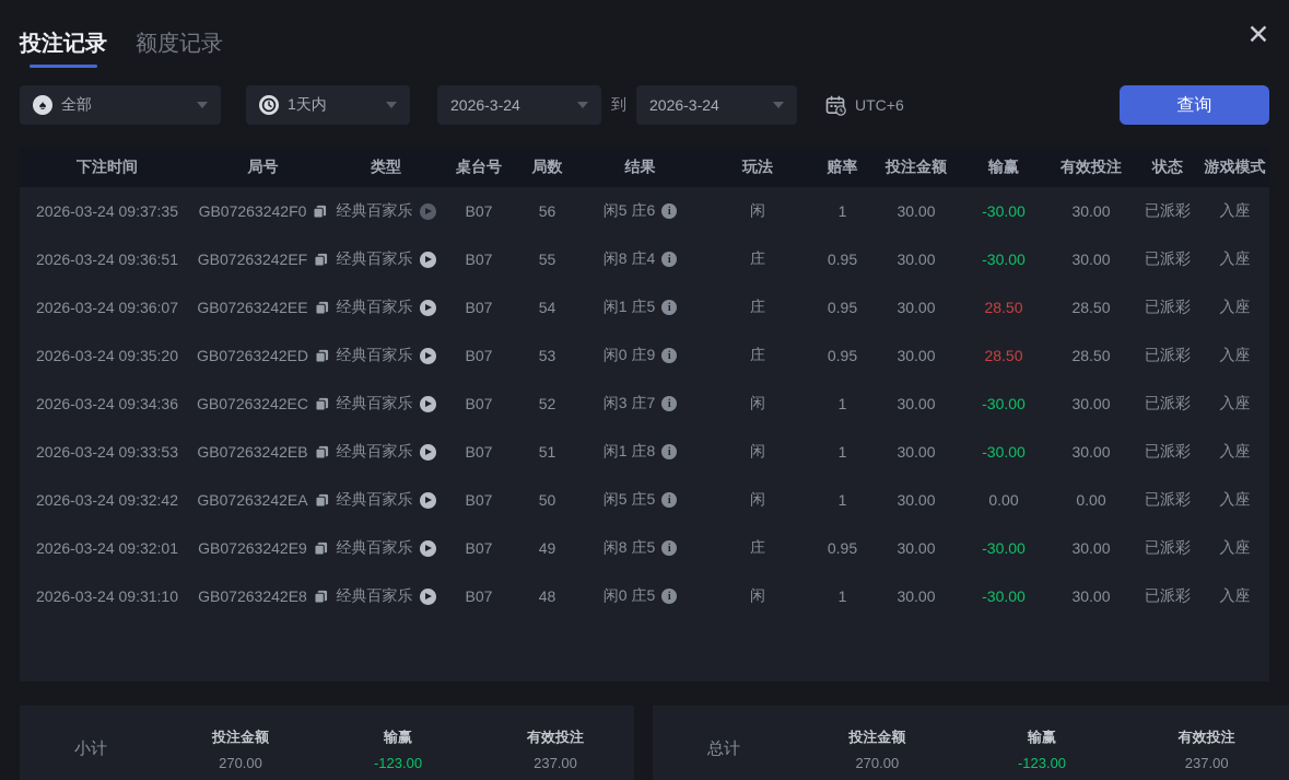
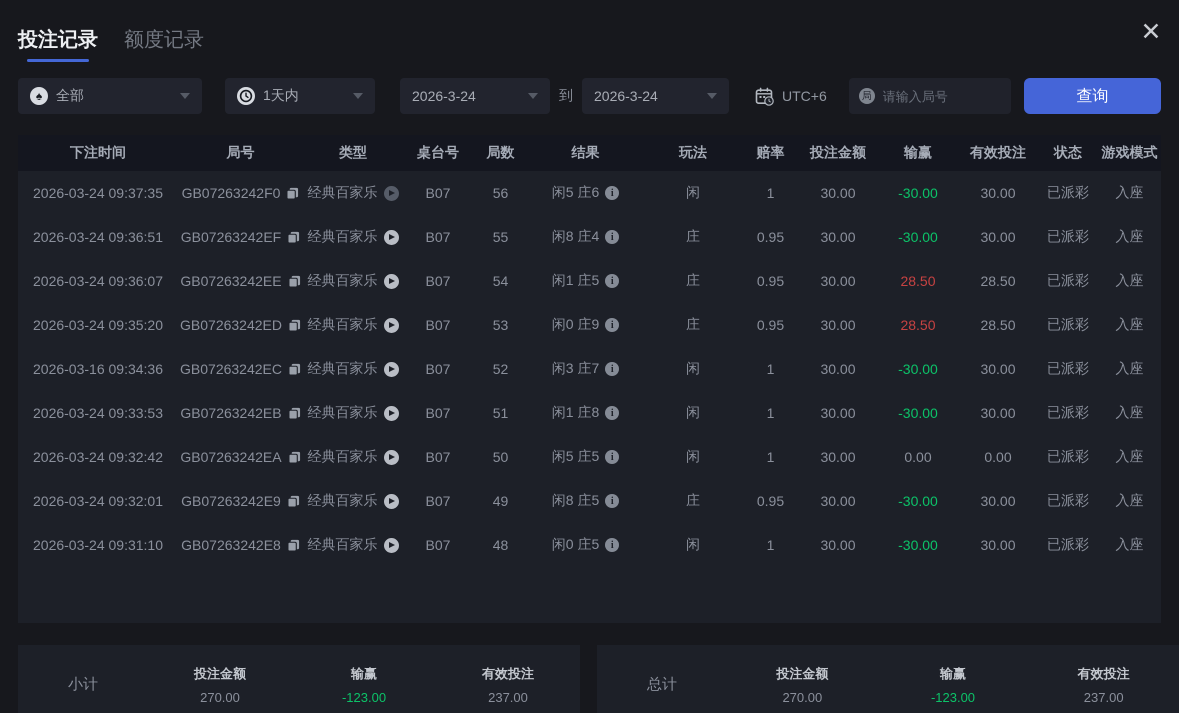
  投注记录
  额度记录
  ✕
  ♠
  全部
  1天内
  2026-3-24
  到
  2026-3-24
  UTC+6
+ 局
+ 请输入局号
  查询
  下注时间
  局号
  类型
  桌台号
  局数
  结果
  玩法
  赔率
  投注金额
  输赢
  有效投注
  状态
  游戏模式
  2026-03-24 09:37:35
  GB07263242F0
  经典百家乐
  B07
  56
  闲5 庄6
  i
  闲
  1
  30.00
  -30.00
  30.00
  已派彩
  入座
  2026-03-24 09:36:51
  GB07263242EF
  经典百家乐
  B07
  55
  闲8 庄4
  i
  庄
  0.95
  30.00
  -30.00
  30.00
  已派彩
  入座
  2026-03-24 09:36:07
  GB07263242EE
  经典百家乐
  B07
  54
  闲1 庄5
  i
  庄
  0.95
  30.00
  28.50
  28.50
  已派彩
  入座
  2026-03-24 09:35:20
  GB07263242ED
  经典百家乐
  B07
  53
  闲0 庄9
  i
  庄
  0.95
  30.00
  28.50
  28.50
  已派彩
  入座
- 2026-03-24 09:34:36
+ 2026-03-16 09:34:36
  GB07263242EC
  经典百家乐
  B07
  52
  闲3 庄7
  i
  闲
  1
  30.00
  -30.00
  30.00
  已派彩
  入座
  2026-03-24 09:33:53
  GB07263242EB
  经典百家乐
  B07
  51
  闲1 庄8
  i
  闲
  1
  30.00
  -30.00
  30.00
  已派彩
  入座
  2026-03-24 09:32:42
  GB07263242EA
  经典百家乐
  B07
  50
  闲5 庄5
  i
  闲
  1
  30.00
  0.00
  0.00
  已派彩
  入座
  2026-03-24 09:32:01
  GB07263242E9
  经典百家乐
  B07
  49
  闲8 庄5
  i
  庄
  0.95
  30.00
  -30.00
  30.00
  已派彩
  入座
  2026-03-24 09:31:10
  GB07263242E8
  经典百家乐
  B07
  48
  闲0 庄5
  i
  闲
  1
  30.00
  -30.00
  30.00
  已派彩
  入座
  小计
  投注金额
  270.00
  输赢
  -123.00
  有效投注
  237.00
  总计
  投注金额
  270.00
  输赢
  -123.00
  有效投注
  237.00
